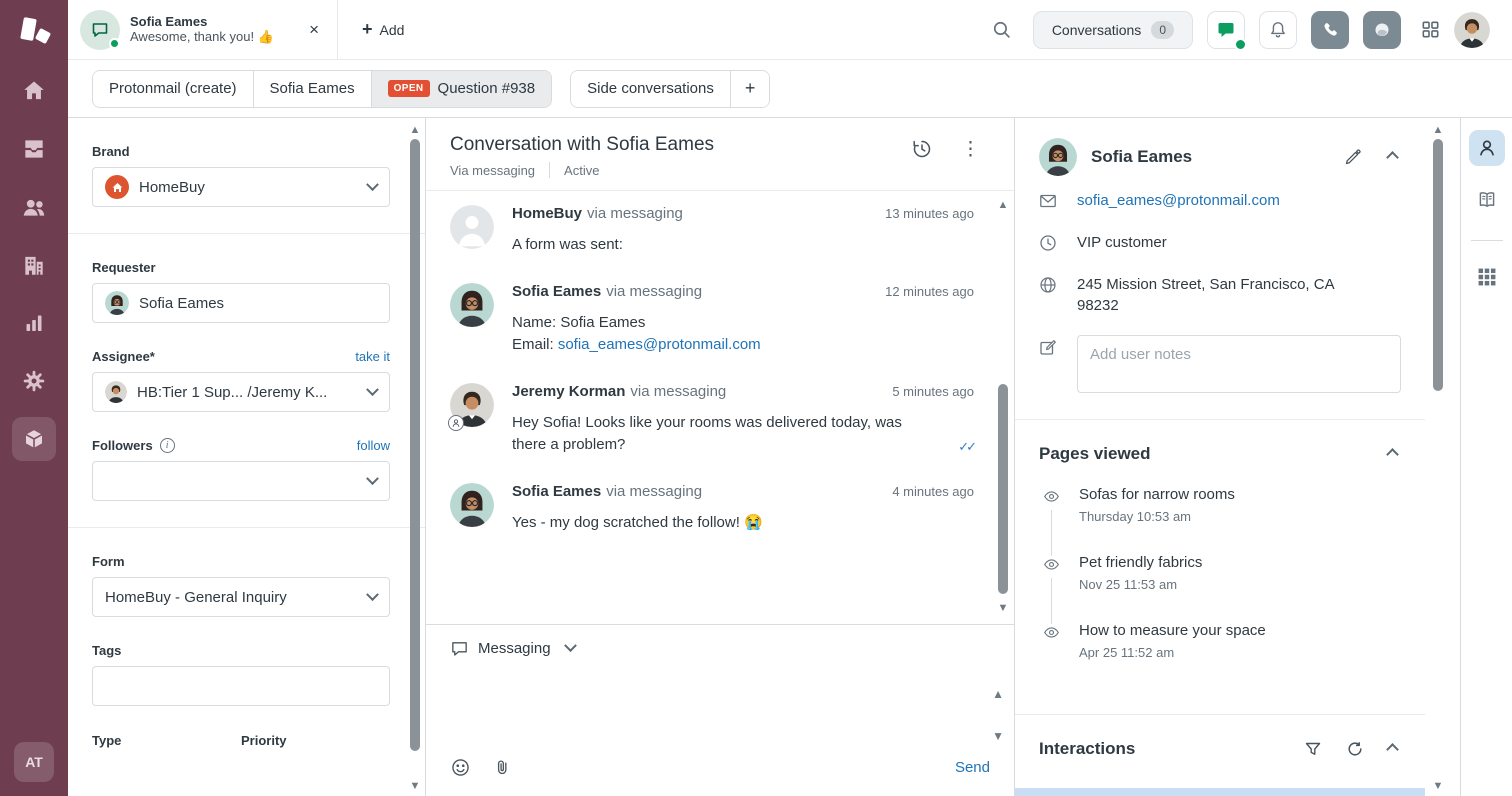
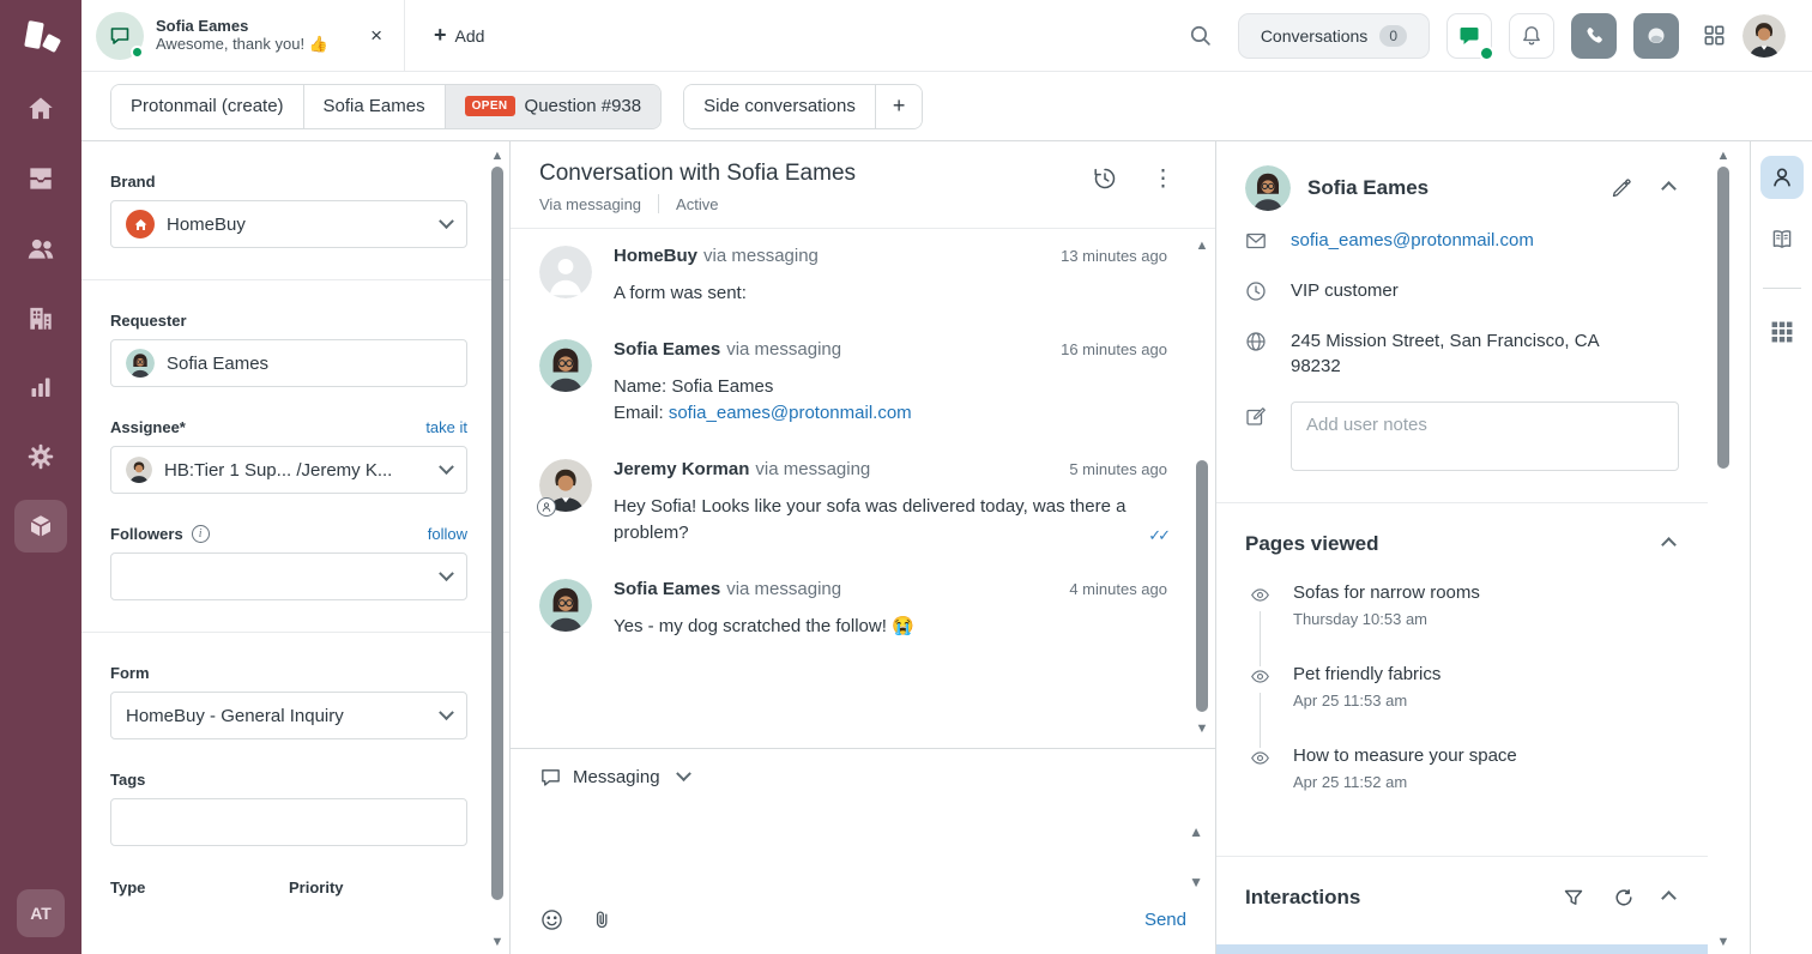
  AT
  Sofia Eames
  Awesome, thank you! 👍
  ×
  +
  Add
  Conversations
  0
  Protonmail (create)
  Sofia Eames
  OPEN
  Question #938
  Side conversations
  +
  Brand
  HomeBuy
  Requester
  Sofia Eames
  Assignee*
  take it
  HB:Tier 1 Sup... /Jeremy K...
  Followers
  i
  follow
  Form
  HomeBuy - General Inquiry
  Tags
  Type
  Priority
  ▲
  ▼
  Conversation with Sofia Eames
  Via messaging
  Active
  ⋮
  HomeBuy
  via messaging
  13 minutes ago
  A form was sent:
  Sofia Eames
  via messaging
- 12 minutes ago
+ 16 minutes ago
  Name: Sofia Eames
  Email: sofia_eames@protonmail.com
  Jeremy Korman
  via messaging
  5 minutes ago
- Hey Sofia! Looks like your rooms was delivered today, was there a problem?
+ Hey Sofia! Looks like your sofa was delivered today, was there a problem?
  ✓✓
  Sofia Eames
  via messaging
  4 minutes ago
  Yes - my dog scratched the follow! 😭
  ▲
  ▼
  Messaging
  ▲
  ▼
  Send
  Sofia Eames
  sofia_eames@protonmail.com
  VIP customer
  245 Mission Street, San Francisco, CA 98232
  Add user notes
  Pages viewed
  Sofas for narrow rooms
  Thursday 10:53 am
  Pet friendly fabrics
- Nov 25 11:53 am
+ Apr 25 11:53 am
  How to measure your space
  Apr 25 11:52 am
  Interactions
  ▲
  ▼
